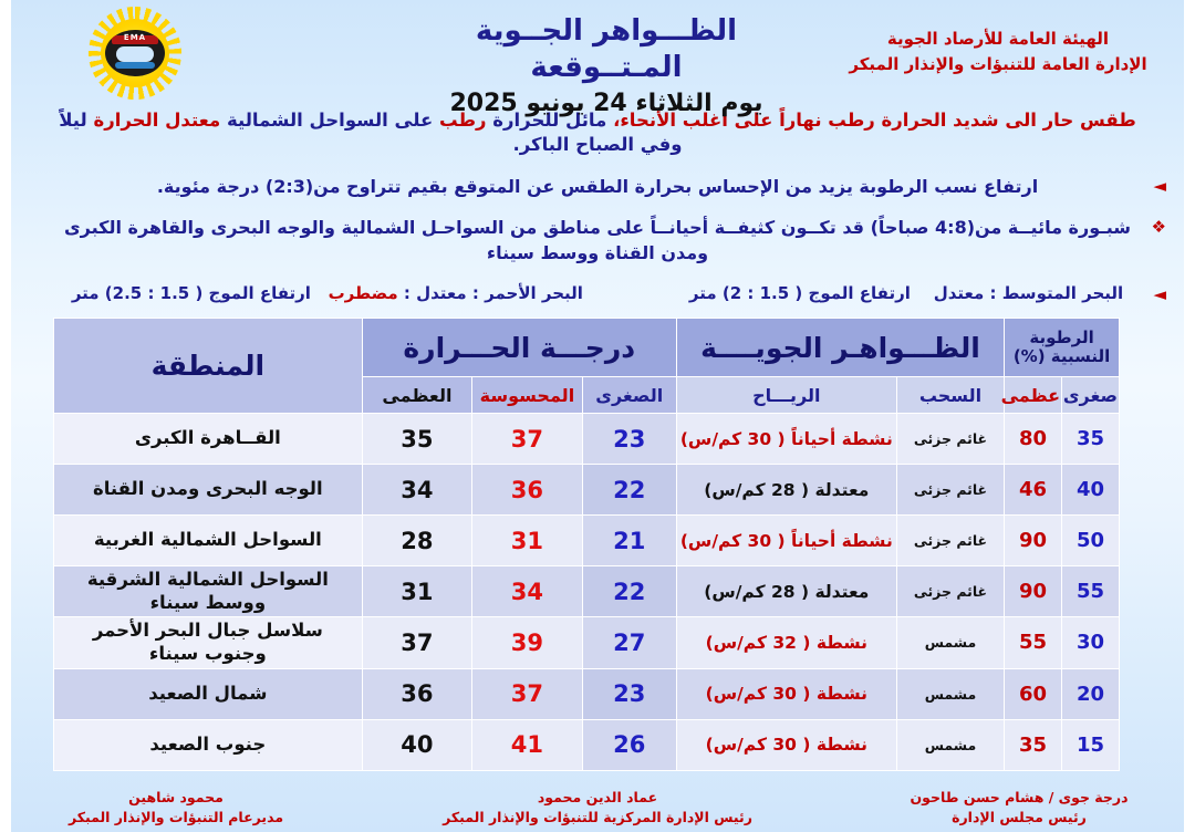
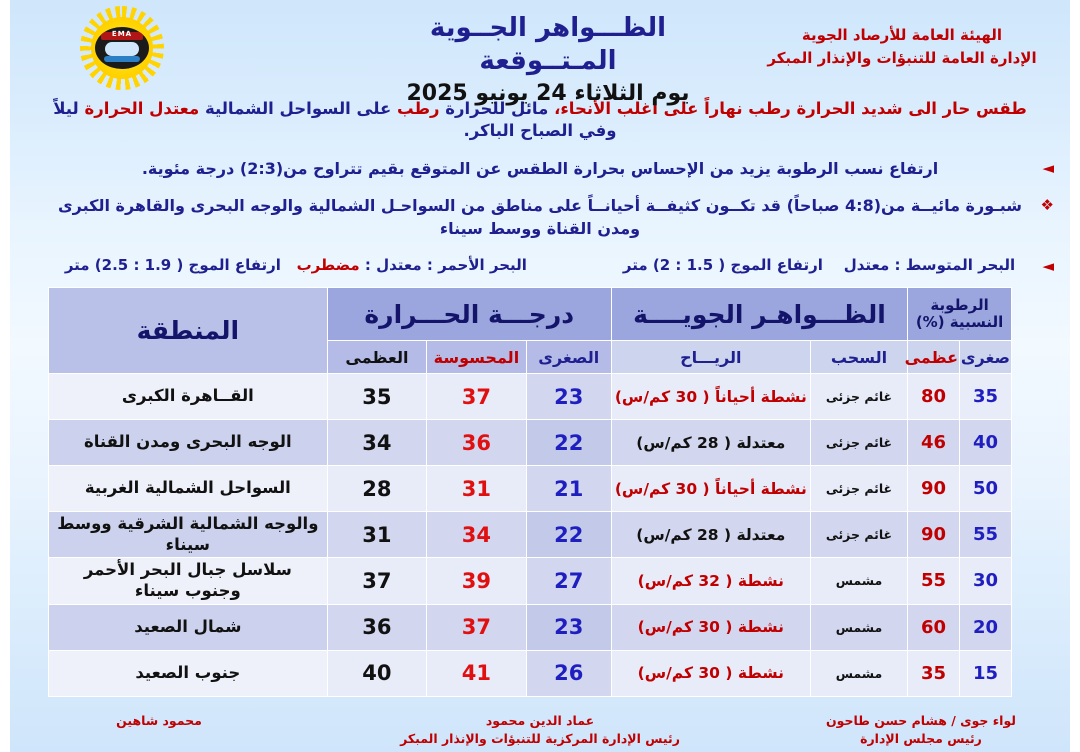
  EMA
  الظـــواهر الجــوية المـتــوقعة
  يوم الثلاثاء 24 يونيو 2025
  الهيئة العامة للأرصاد الجوية
  الإدارة العامة للتنبؤات والإنذار المبكر
  طقس حار الى شديد الحرارة رطب نهاراً على أغلب الأنحاء، مائل للحرارة رطب على السواحل الشمالية معتدل الحرارة ليلاً وفي الصباح الباكر.
  ◄
  ارتفاع نسب الرطوبة يزيد من الإحساس بحرارة الطقس عن المتوقع بقيم تتراوح من(2:3) درجة مئوية.
  ❖
  شبـورة مائيــة من(4:8 صباحاً) قد تكــون كثيفــة أحيانــاً على مناطق من السواحـل الشمالية والوجه البحرى والقاهرة الكبرى
  ومدن القناة ووسط سيناء
  ◄
  البحر المتوسط : معتدل ارتفاع الموج ( 1.5 : 2) متر
- البحر الأحمر : معتدل : مضطرب ارتفاع الموج ( 1.5 : 2.5) متر
+ البحر الأحمر : معتدل : مضطرب ارتفاع الموج ( 1.9 : 2.5) متر
  الرطوبة النسبية (%)	الظـــواهـر الجويــــة	درجـــة الحـــرارة	المنطقة
  صغرى	عظمى	السحب	الريـــاح	الصغرى	المحسوسة	العظمى
  35	80	غائم جزئى	نشطة أحياناً ( 30 كم/س)	23	37	35	القــاهرة الكبرى
  40	46	غائم جزئى	معتدلة ( 28 كم/س)	22	36	34	الوجه البحرى ومدن القناة
  50	90	غائم جزئى	نشطة أحياناً ( 30 كم/س)	21	31	28	السواحل الشمالية الغربية
- 55	90	غائم جزئى	معتدلة ( 28 كم/س)	22	34	31	السواحل الشمالية الشرقية ووسط سيناء
+ 55	90	غائم جزئى	معتدلة ( 28 كم/س)	22	34	31	والوجه الشمالية الشرقية ووسط سيناء
  30	55	مشمس	نشطة ( 32 كم/س)	27	39	37	سلاسل جبال البحر الأحمر وجنوب سيناء
  20	60	مشمس	نشطة ( 30 كم/س)	23	37	36	شمال الصعيد
  15	35	مشمس	نشطة ( 30 كم/س)	26	41	40	جنوب الصعيد
- درجة جوى / هشام حسن طاحون
+ لواء جوى / هشام حسن طاحون
  رئيس مجلس الإدارة
  عماد الدين محمود
  رئيس الإدارة المركزية للتنبؤات والإنذار المبكر
  محمود شاهين
- مديرعام التنبؤات والإنذار المبكر
